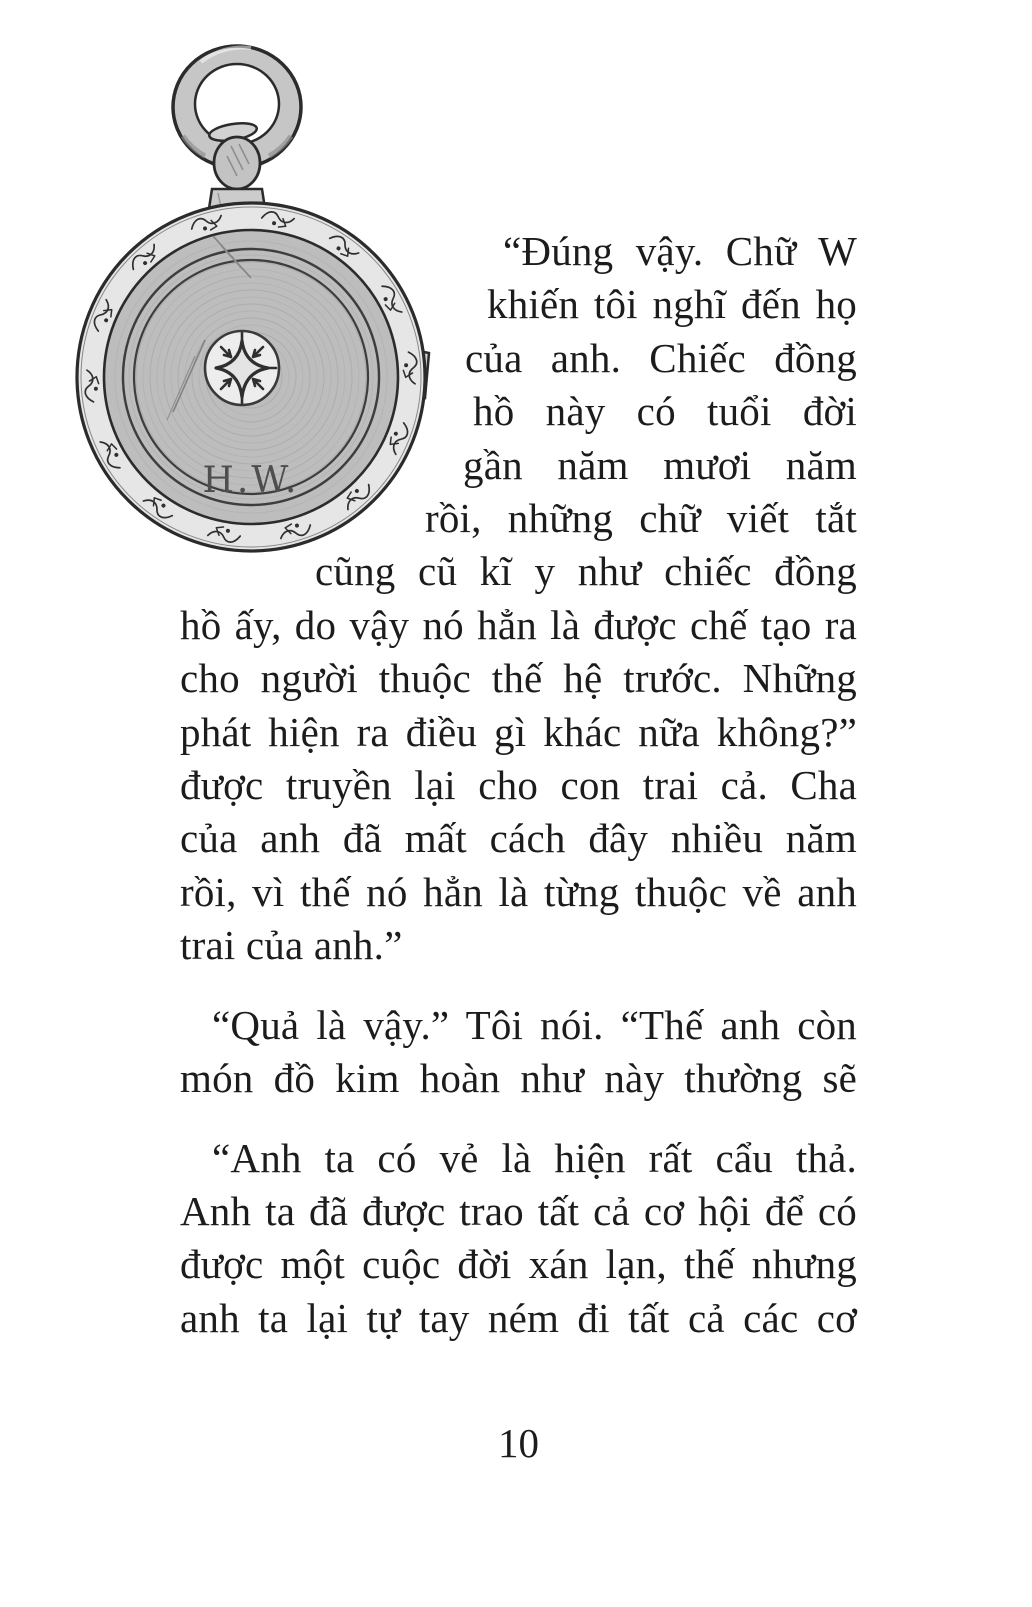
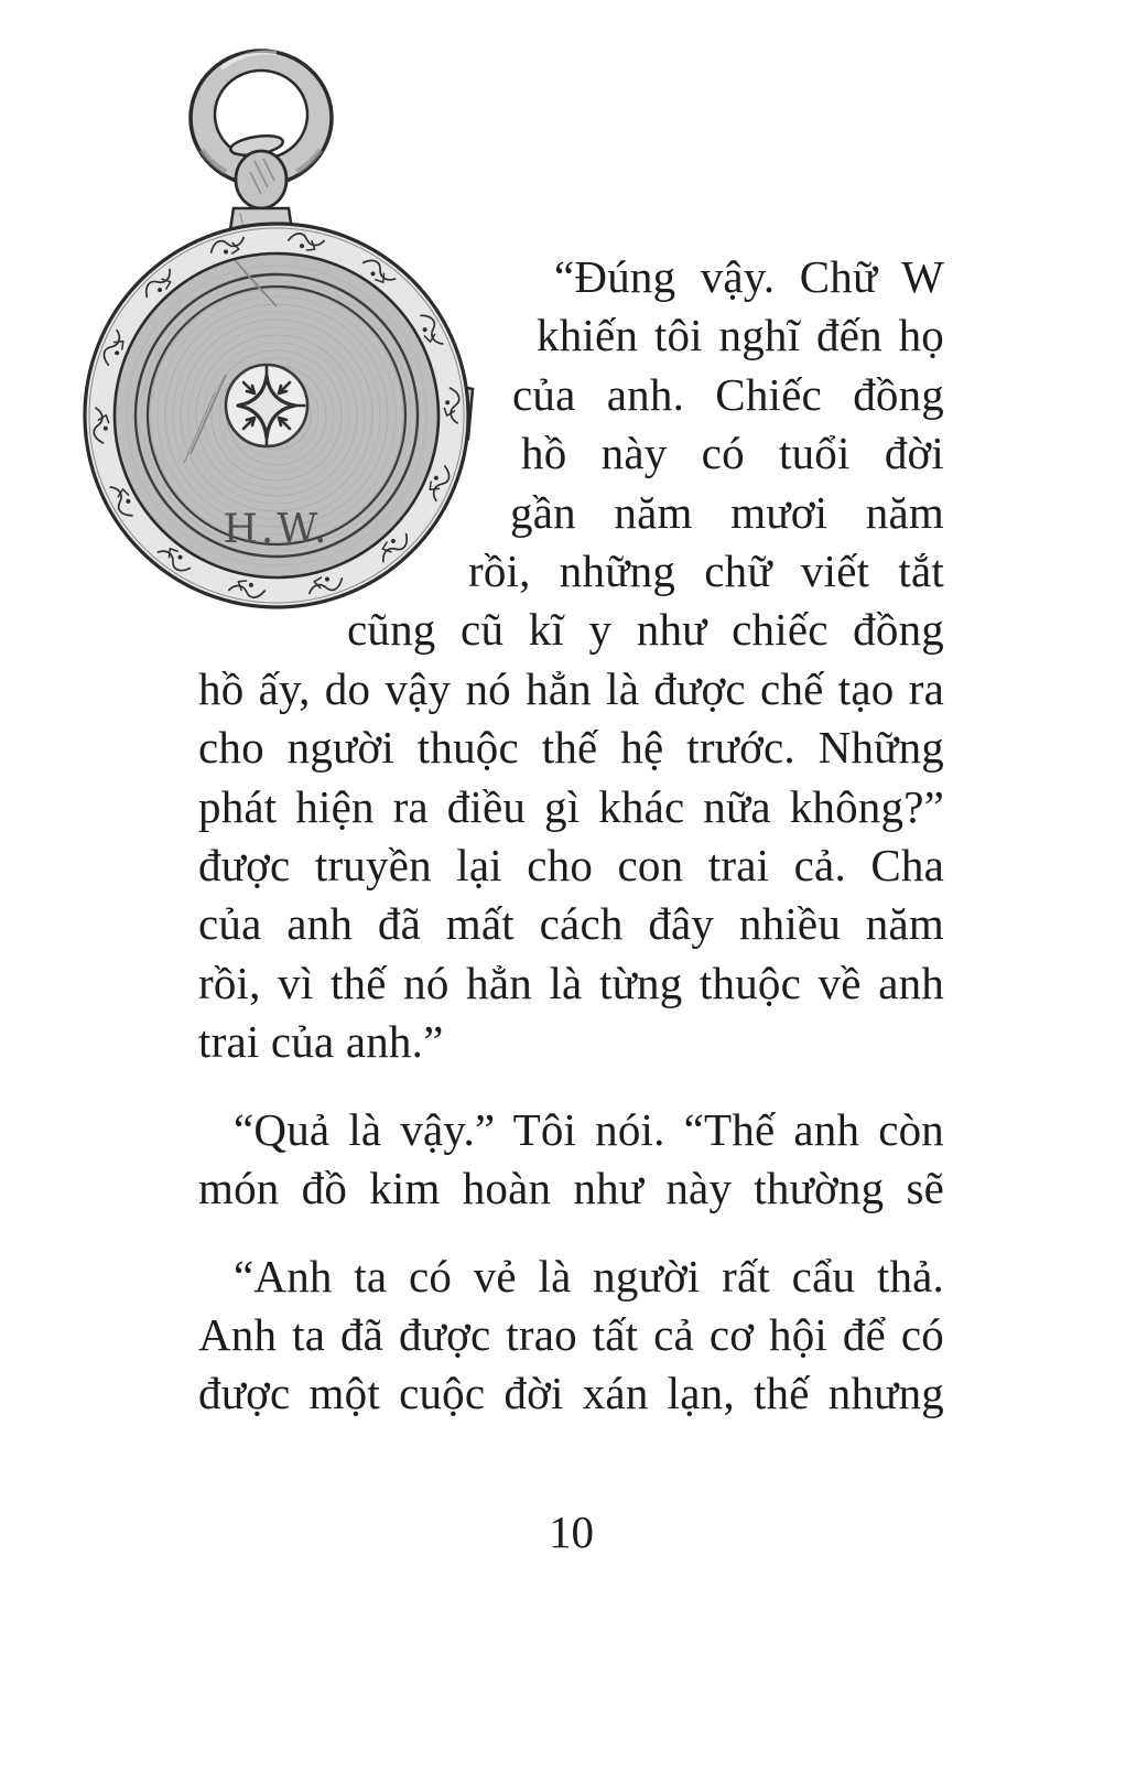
  H.W.
  “Đúng vậy. Chữ W
  khiến tôi nghĩ đến họ
  của anh. Chiếc đồng
  hồ này có tuổi đời
  gần năm mươi năm
  rồi, những chữ viết tắt
  cũng cũ kĩ y như chiếc đồng
  hồ ấy, do vậy nó hẳn là được chế tạo ra
  cho người thuộc thế hệ trước. Những
  phát hiện ra điều gì khác nữa không?”
  được truyền lại cho con trai cả. Cha
  của anh đã mất cách đây nhiều năm
  rồi, vì thế nó hẳn là từng thuộc về anh
  trai của anh.”
  “Quả là vậy.” Tôi nói. “Thế anh còn
  món đồ kim hoàn như này thường sẽ
- “Anh ta có vẻ là hiện rất cẩu thả.
+ “Anh ta có vẻ là người rất cẩu thả.
  Anh ta đã được trao tất cả cơ hội để có
  được một cuộc đời xán lạn, thế nhưng
- anh ta lại tự tay ném đi tất cả các cơ
  10
